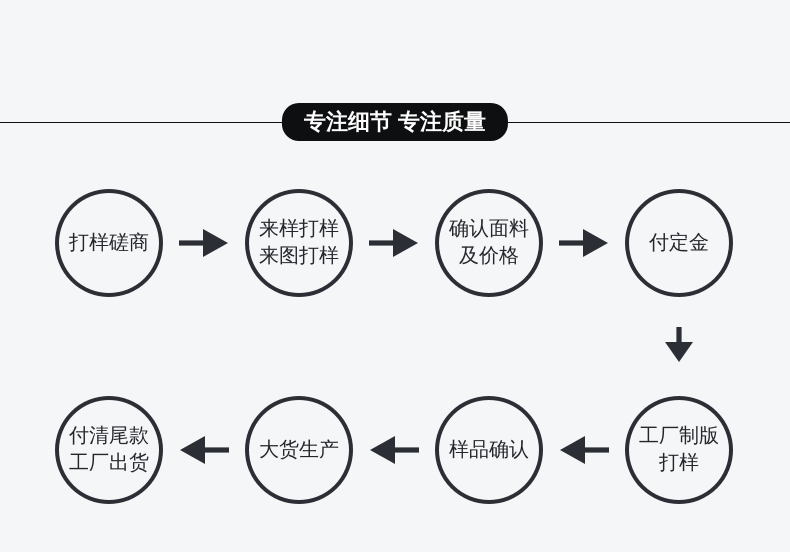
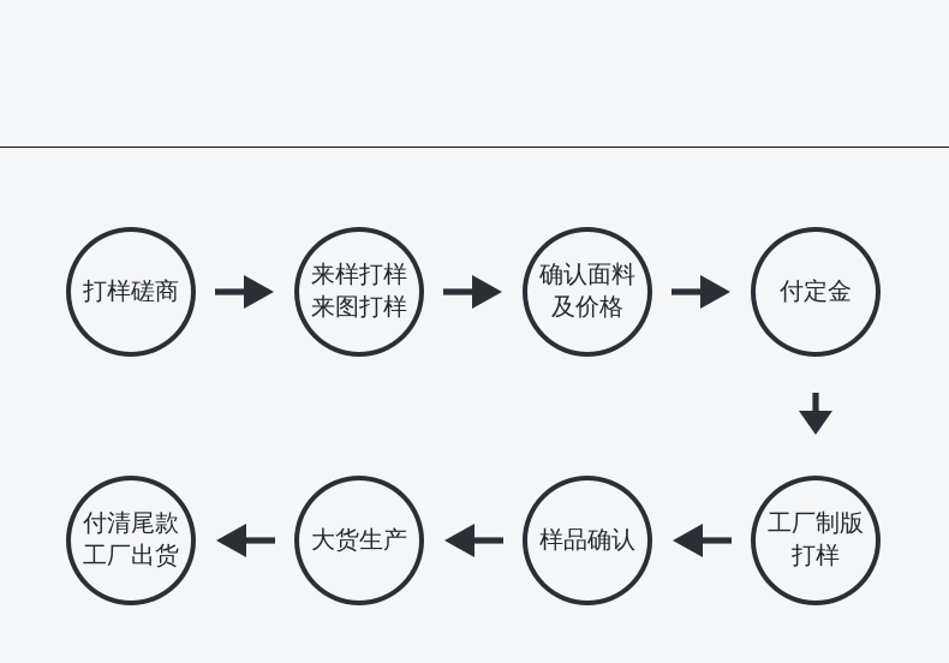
- 专注细节 专注质量
  打样磋商
  来样打样
  来图打样
  确认面料
  及价格
  付定金
  付清尾款
  工厂出货
  大货生产
  样品确认
  工厂制版
  打样
